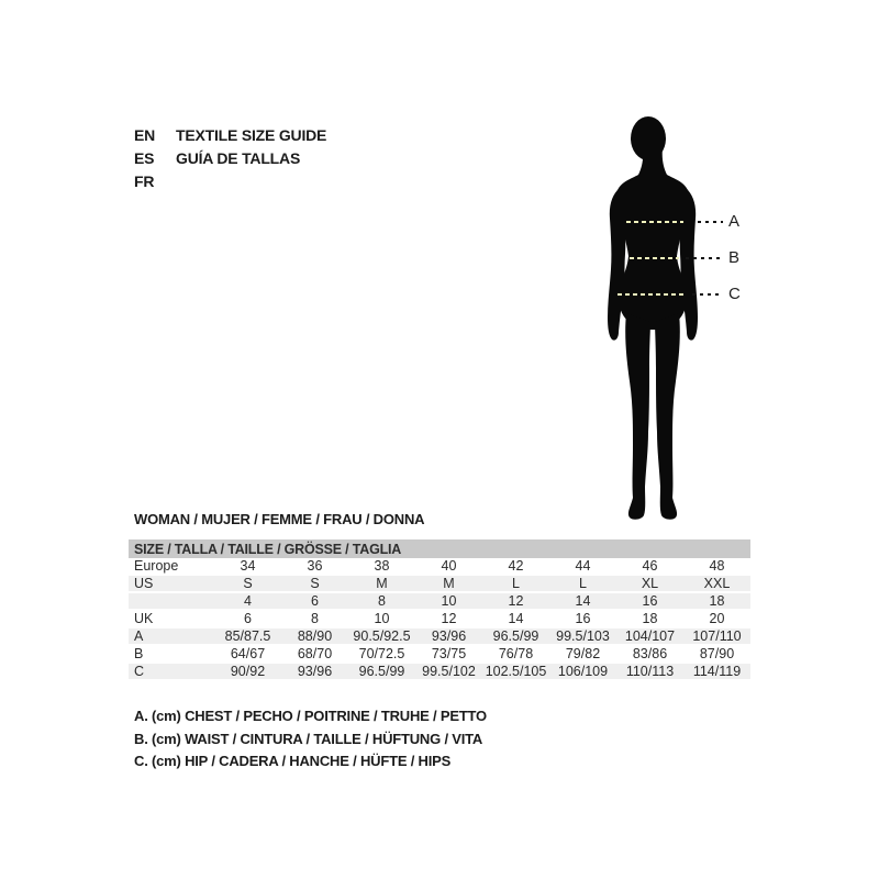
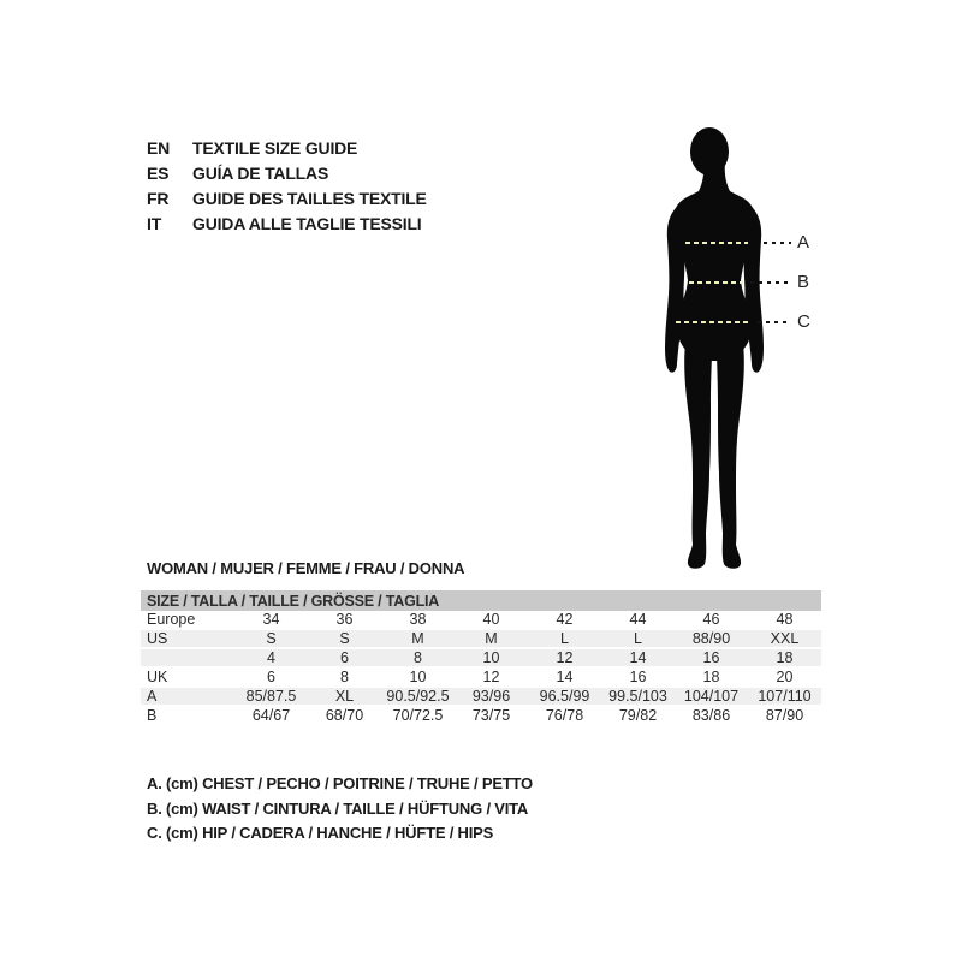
  EN
  TEXTILE SIZE GUIDE
  ES
  GUÍA DE TALLAS
  FR
+ GUIDE DES TAILLES TEXTILE
+ IT
+ GUIDA ALLE TAGLIE TESSILI
  A
  B
  C
  WOMAN / MUJER / FEMME / FRAU / DONNA
  SIZE / TALLA / TAILLE / GRÖSSE / TAGLIA
  Europe	34	36	38	40	42	44	46	48
- US	S	S	M	M	L	L	XL	XXL
+ US	S	S	M	M	L	L	88/90	XXL
  	4	6	8	10	12	14	16	18
  UK	6	8	10	12	14	16	18	20
- A	85/87.5	88/90	90.5/92.5	93/96	96.5/99	99.5/103	104/107	107/110
+ A	85/87.5	XL	90.5/92.5	93/96	96.5/99	99.5/103	104/107	107/110
  B	64/67	68/70	70/72.5	73/75	76/78	79/82	83/86	87/90
- C	90/92	93/96	96.5/99	99.5/102	102.5/105	106/109	110/113	114/119
  A. (cm) CHEST / PECHO / POITRINE / TRUHE / PETTO
  B. (cm) WAIST / CINTURA / TAILLE / HÜFTUNG / VITA
  C. (cm) HIP / CADERA / HANCHE / HÜFTE / HIPS
